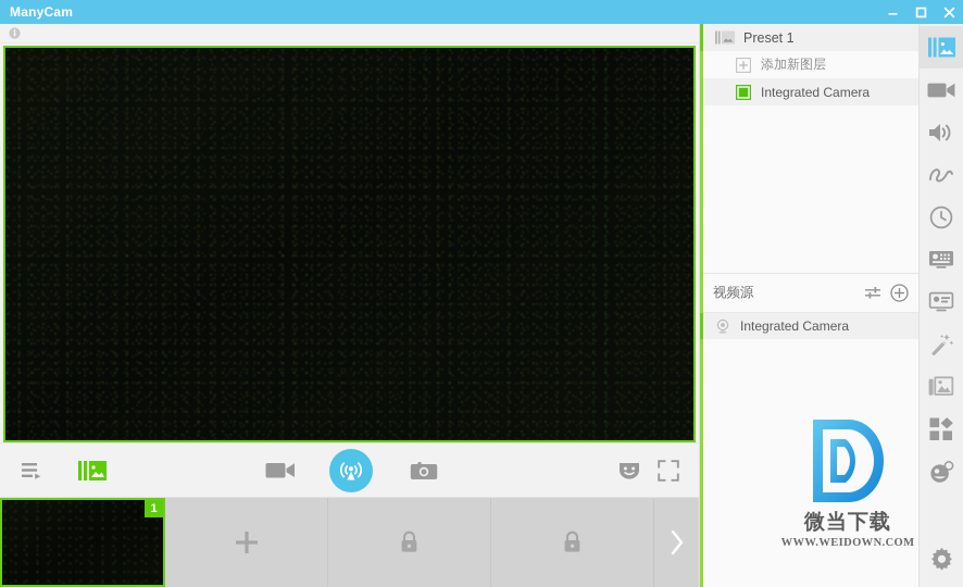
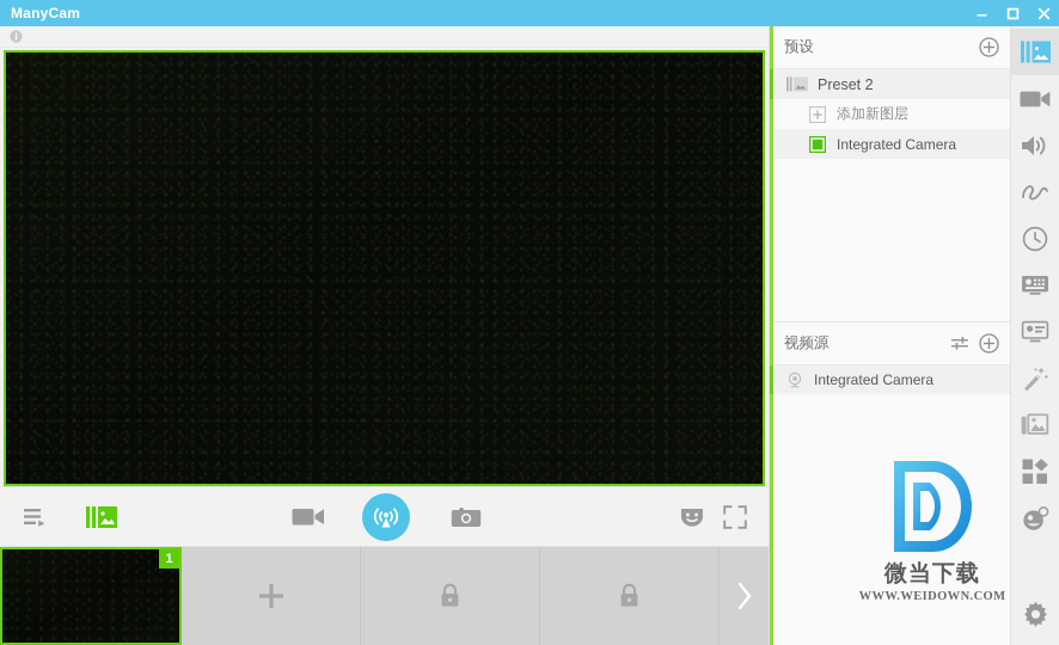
  ManyCam
  1
+ 预设
- Preset 1
+ Preset 2
  添加新图层
  Integrated Camera
  视频源
  Integrated Camera
  微当下载
  WWW.WEIDOWN.COM
